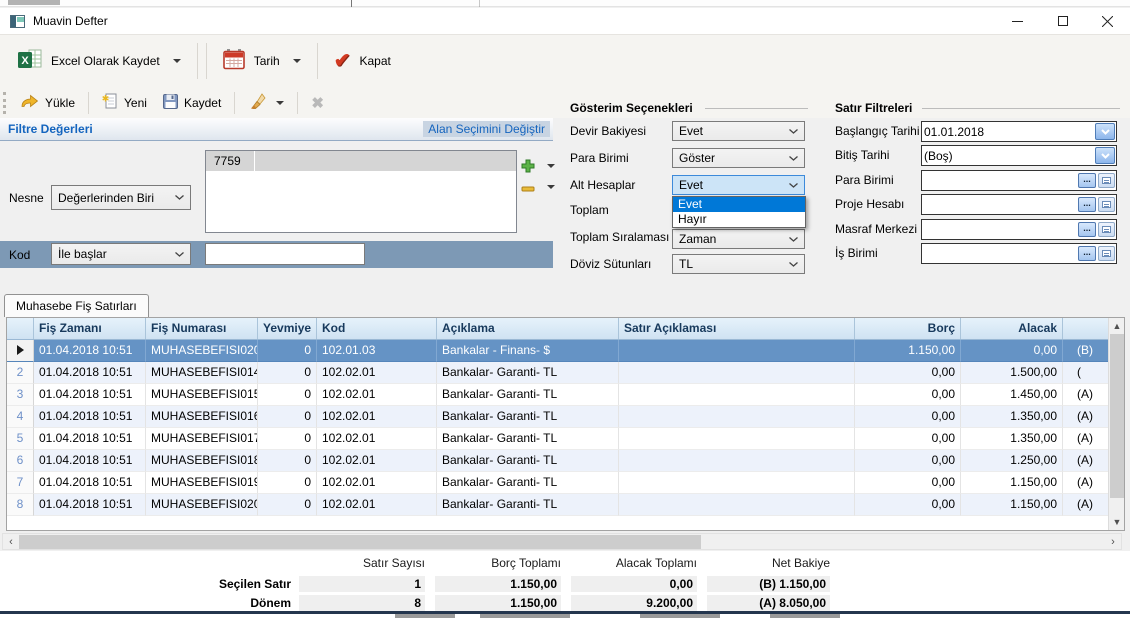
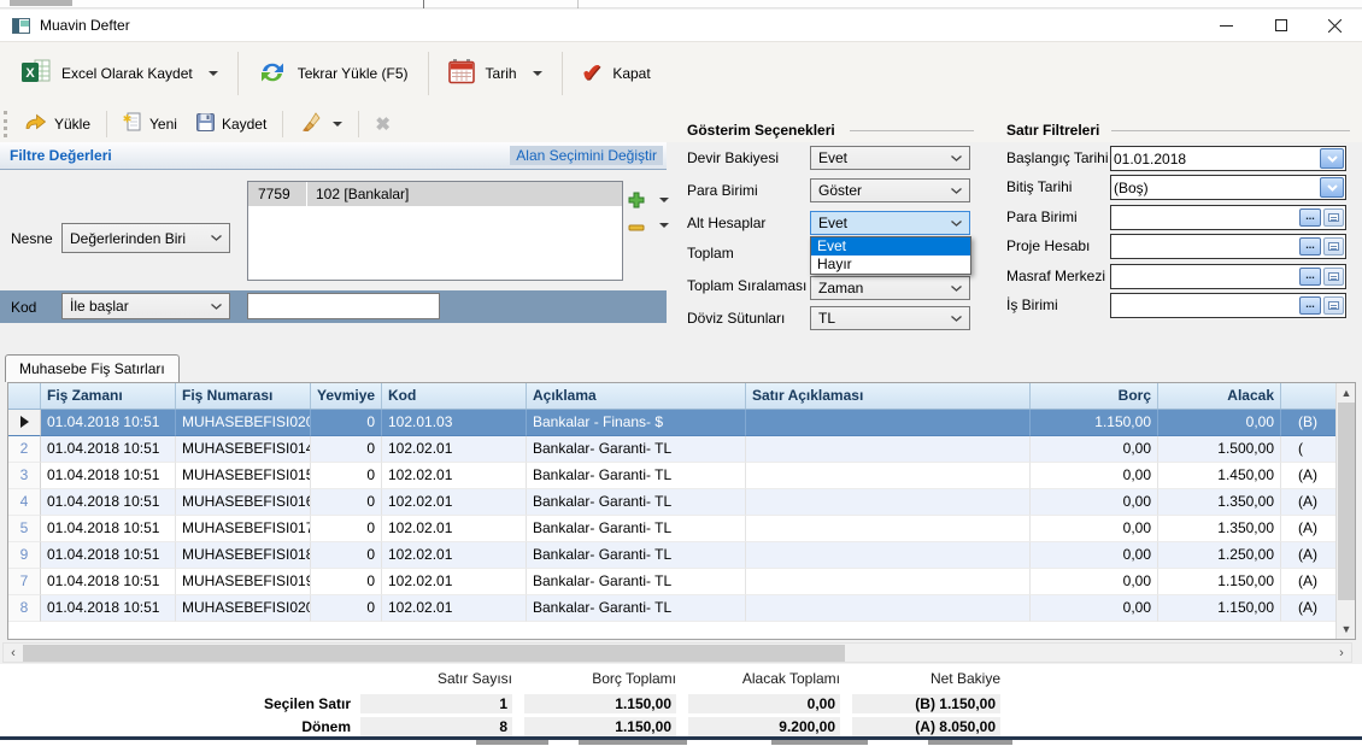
  Muavin Defter
  X
  Excel Olarak Kaydet
+ Tekrar Yükle (F5)
  Tarih
  ✔
  Kapat
  Yükle
  ✱
  Yeni
  Kaydet
  ✖
  Filtre Değerleri
  Alan Seçimini Değiştir
  7759
+ 102 [Bankalar]
  Nesne
  Değerlerinden Biri
  Kod
  İle başlar
  Gösterim Seçenekleri
  Devir Bakiyesi
  Evet
  Para Birimi
  Göster
  Alt Hesaplar
  Evet
  Evet
  Hayır
  Toplam
  Toplam Sıralaması
  Zaman
  Döviz Sütunları
  TL
  Satır Filtreleri
  Başlangıç Tarihi
  01.01.2018
  Bitiş Tarihi
  (Boş)
  Para Birimi
  ...
  Proje Hesabı
  ...
  Masraf Merkezi
  ...
  İş Birimi
  ...
  Muhasebe Fiş Satırları
  Fiş Zamanı
  Fiş Numarası
  Yevmiye
  Kod
  Açıklama
  Satır Açıklaması
  Borç
  Alacak
  01.04.2018 10:51
  MUHASEBEFISI02
  0
  102.01.03
  Bankalar - Finans- $
  1.150,00
  0,00
  (B)
  2
  01.04.2018 10:51
  MUHASEBEFISI01
  0
  102.02.01
  Bankalar- Garanti- TL
  0,00
  1.500,00
  (
  3
  01.04.2018 10:51
  MUHASEBEFISI015
  0
  102.02.01
  Bankalar- Garanti- TL
  0,00
  1.450,00
  (A)
  4
  01.04.2018 10:51
  MUHASEBEFISI01
  0
  102.02.01
  Bankalar- Garanti- TL
  0,00
  1.350,00
  (A)
  5
  01.04.2018 10:51
  MUHASEBEFISI017
  0
  102.02.01
  Bankalar- Garanti- TL
  0,00
  1.350,00
  (A)
- 6
+ 9
  01.04.2018 10:51
  MUHASEBEFISI01
  0
  102.02.01
  Bankalar- Garanti- TL
  0,00
  1.250,00
  (A)
  7
  01.04.2018 10:51
  MUHASEBEFISI019
  0
  102.02.01
  Bankalar- Garanti- TL
  0,00
  1.150,00
  (A)
  8
  01.04.2018 10:51
  MUHASEBEFISI02
  0
  102.02.01
  Bankalar- Garanti- TL
  0,00
  1.150,00
  (A)
  ▲
  ▼
  ‹
  ›
  Satır Sayısı
  Borç Toplamı
  Alacak Toplamı
  Net Bakiye
  Seçilen Satır
  1
  1.150,00
  0,00
  (B) 1.150,00
  Dönem
  8
  1.150,00
  9.200,00
  (A) 8.050,00
